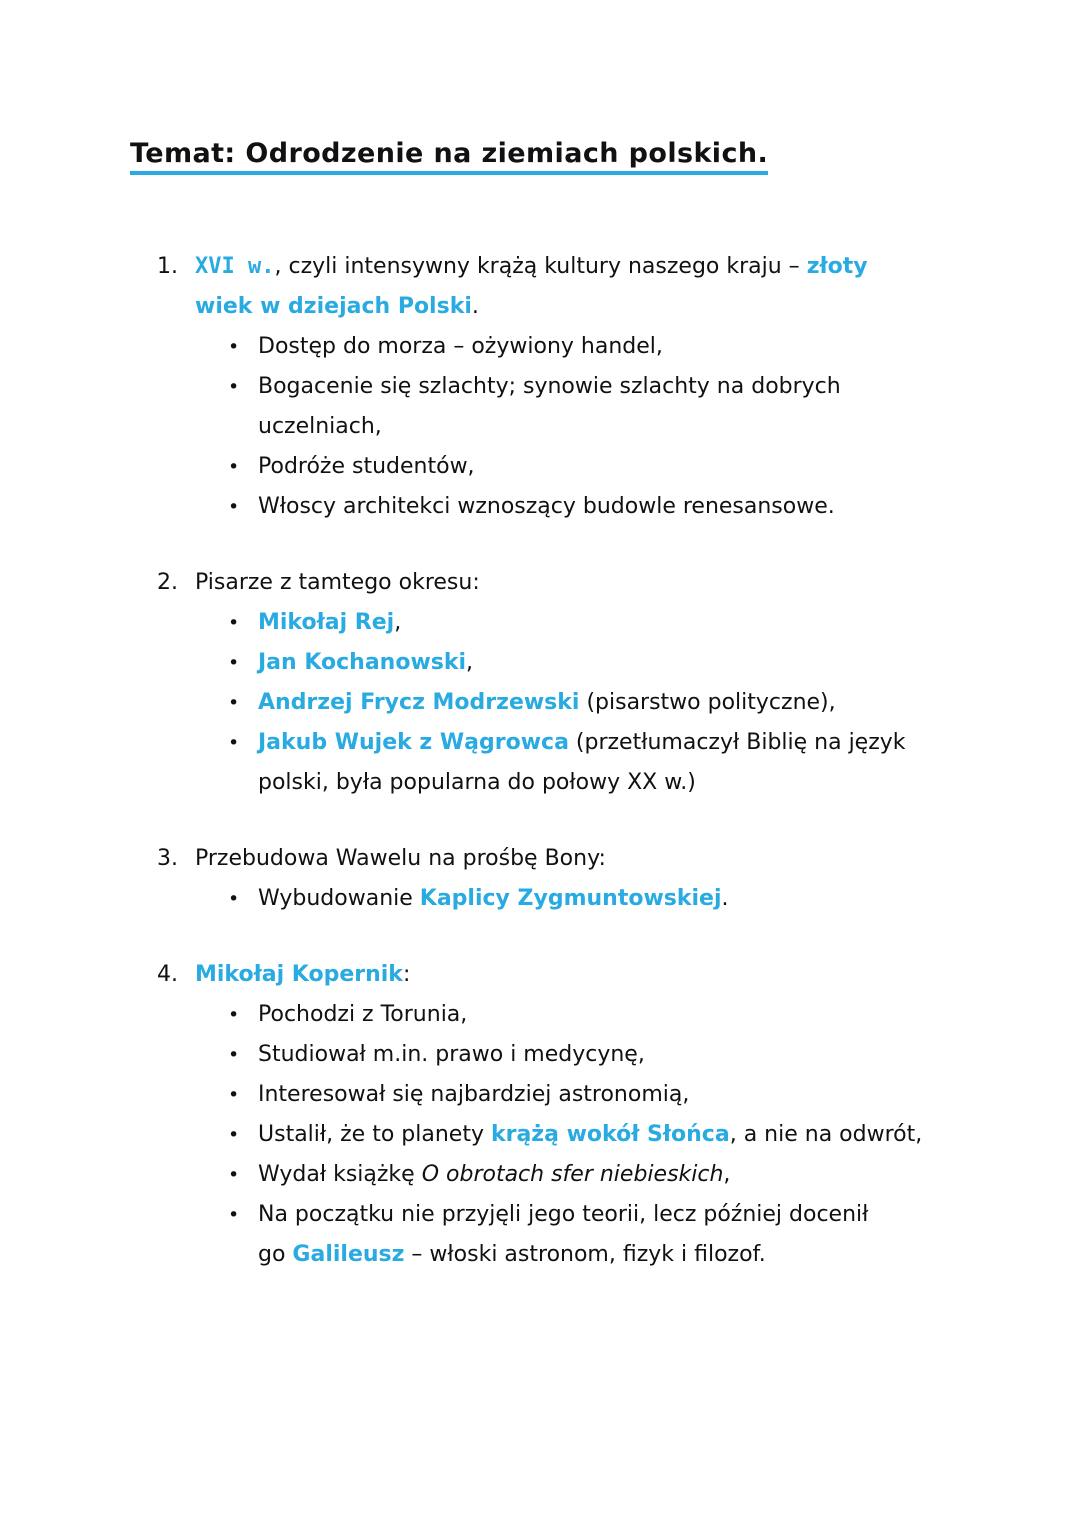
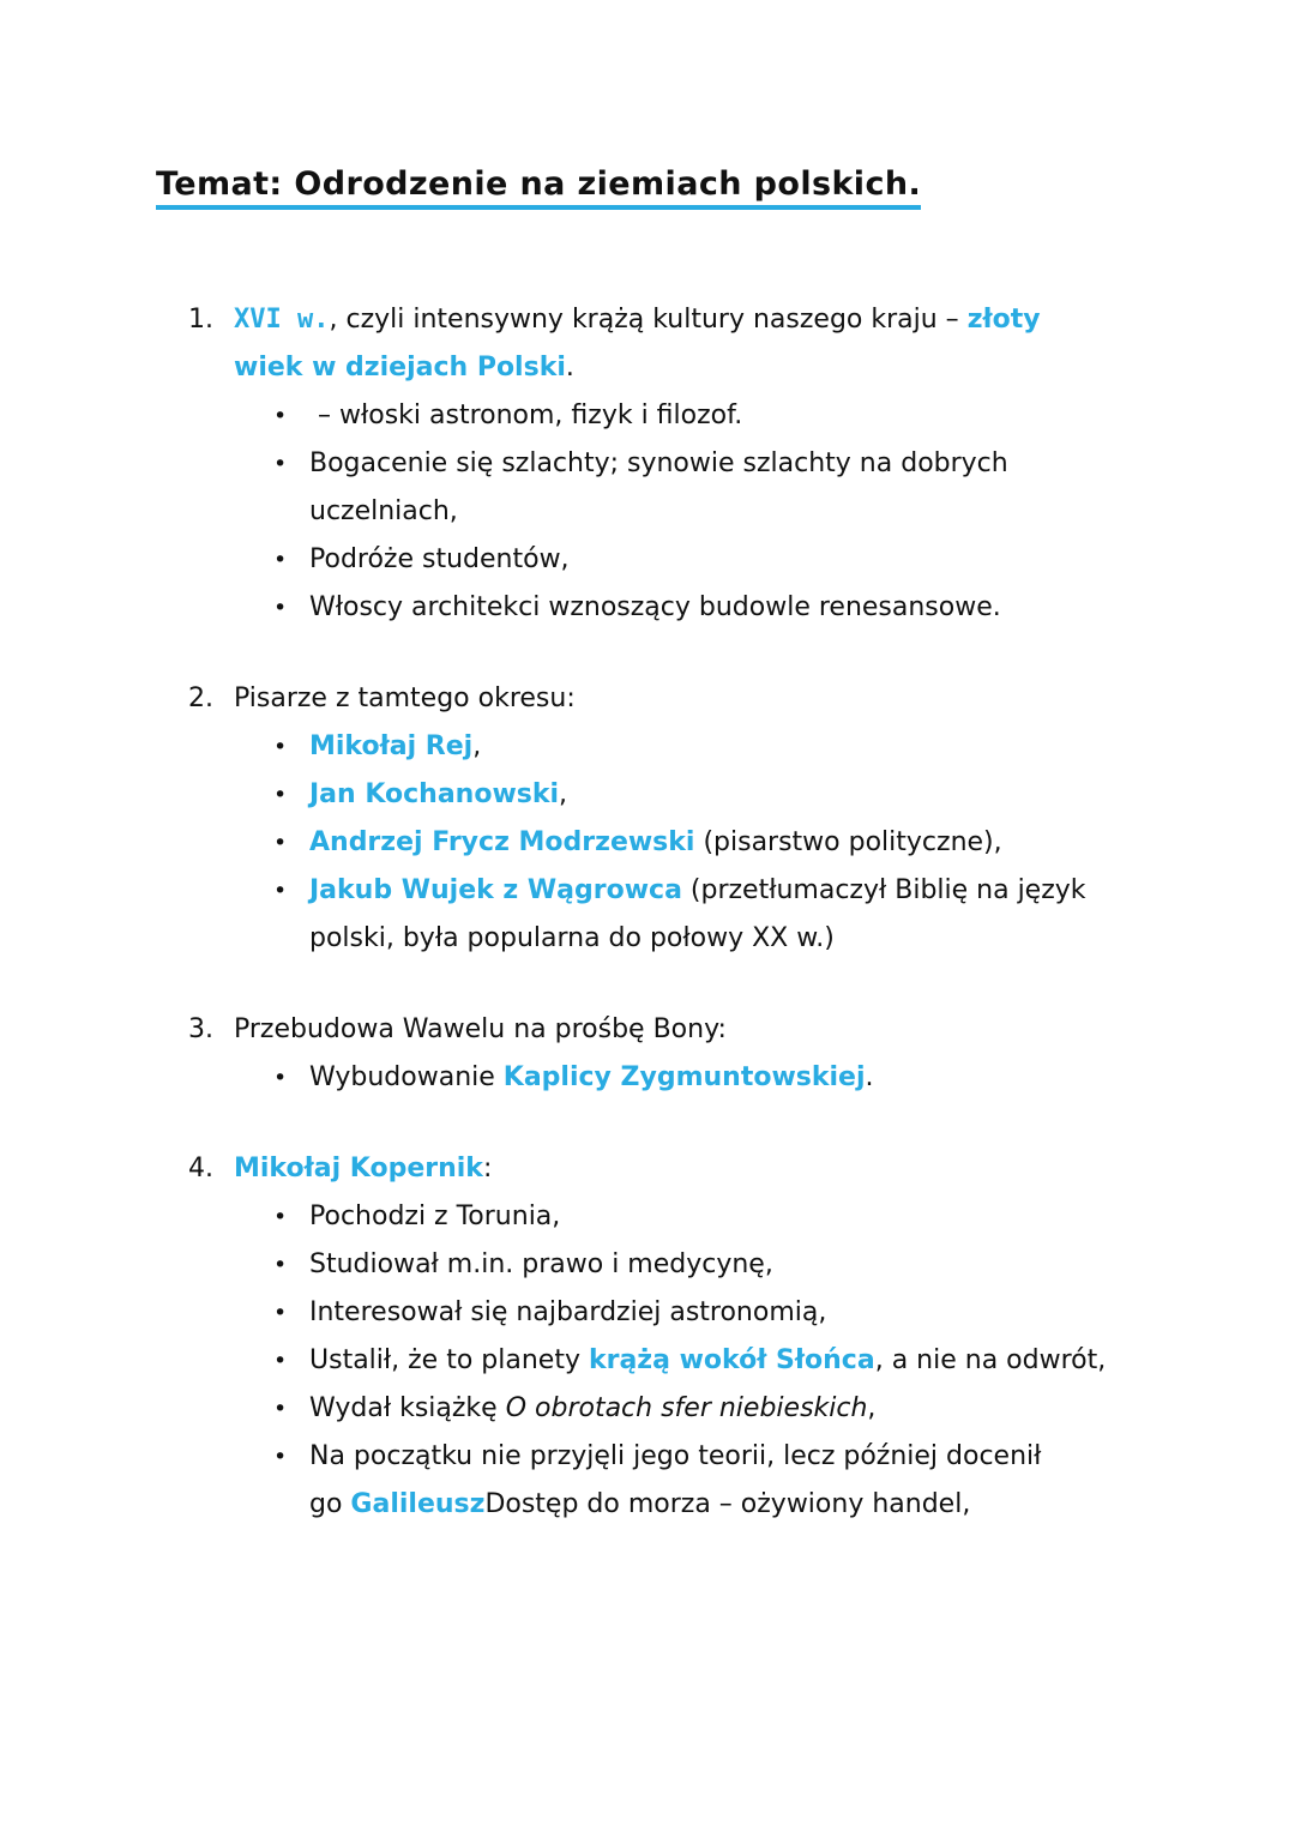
  Temat: Odrodzenie na ziemiach polskich.
  1.
  XVI w., czyli intensywny krążą kultury naszego kraju – złoty
  wiek w dziejach Polski.
  •
- Dostęp do morza – ożywiony handel,
+ – włoski astronom, fizyk i filozof.
  •
  Bogacenie się szlachty; synowie szlachty na dobrych
  uczelniach,
  •
  Podróże studentów,
  •
  Włoscy architekci wznoszący budowle renesansowe.
  2.
  Pisarze z tamtego okresu:
  •
  Mikołaj Rej,
  •
  Jan Kochanowski,
  •
  Andrzej Frycz Modrzewski (pisarstwo polityczne),
  •
  Jakub Wujek z Wągrowca (przetłumaczył Biblię na język
  polski, była popularna do połowy XX w.)
  3.
  Przebudowa Wawelu na prośbę Bony:
  •
  Wybudowanie Kaplicy Zygmuntowskiej.
  4.
  Mikołaj Kopernik:
  •
  Pochodzi z Torunia,
  •
  Studiował m.in. prawo i medycynę,
  •
  Interesował się najbardziej astronomią,
  •
  Ustalił, że to planety krążą wokół Słońca, a nie na odwrót,
  •
  Wydał książkę O obrotach sfer niebieskich,
  •
  Na początku nie przyjęli jego teorii, lecz później docenił
- go Galileusz – włoski astronom, fizyk i filozof.
+ go GalileuszDostęp do morza – ożywiony handel,
